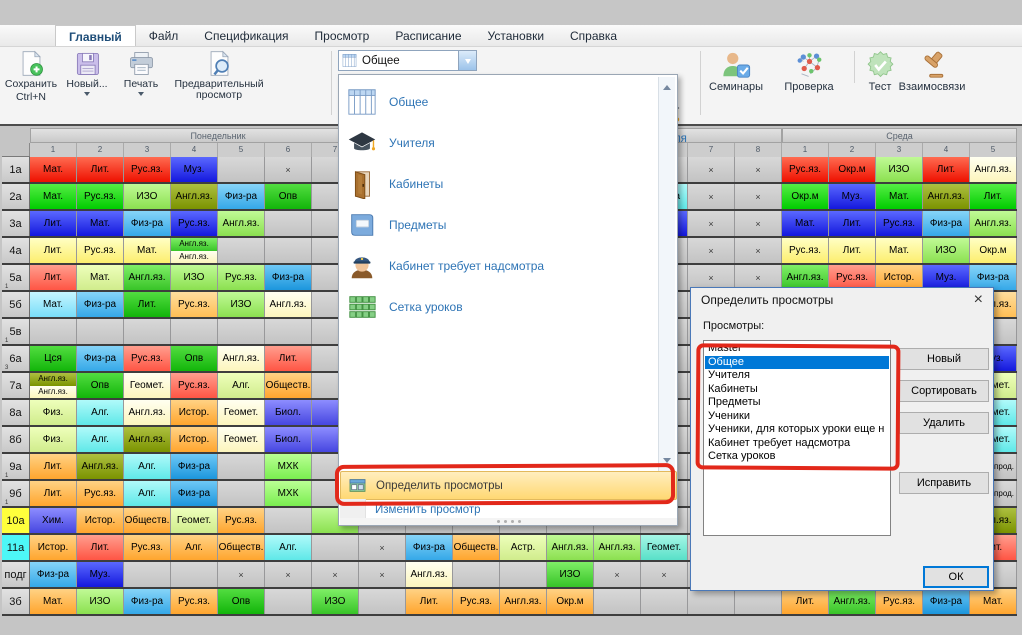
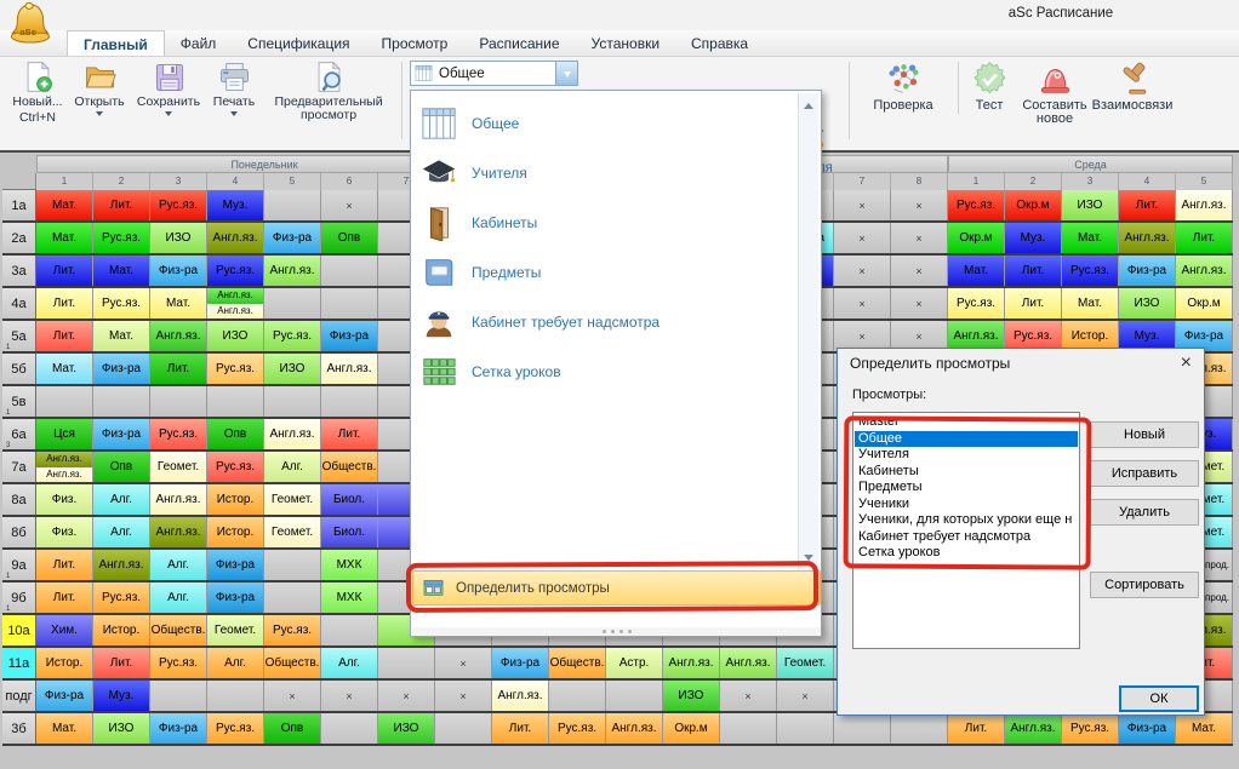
+ aSc
+ aSc Расписание
  Главный
  Файл
  Спецификация
  Просмотр
  Расписание
  Установки
  Справка
- Сохранить
+ Новый...
  Ctrl+N
+ Открыть
- Новый...
+ Сохранить
  Печать
  Предварительный просмотр
- Семинары
  Проверка
  Тест
+ Составить новое
  Взаимосвязи
  Общее
  1
  2
  3
  4
  5
  6
  7
  7
  8
  1
  2
  3
  4
  5
  Понедельник
  Среда
  1а
  Мат.
  Лит.
  Рус.яз.
  Муз.
  ×
  ×
  ×
  Рус.яз.
  Окр.м
  ИЗО
  Лит.
  Англ.яз.
  2а
  Мат.
  Рус.яз.
  ИЗО
  Англ.яз.
  Физ-ра
  Опв
  ×
  ×
  Окр.м
  Муз.
  Мат.
  Англ.яз.
  Лит.
  3а
  Лит.
  Мат.
  Физ-ра
  Рус.яз.
  Англ.яз.
  ×
  ×
  Мат.
  Лит.
  Рус.яз.
  Физ-ра
  Англ.яз.
  4а
  Лит.
  Рус.яз.
  Мат.
  Англ.яз.
  Англ.яз.
  ×
  ×
  Рус.яз.
  Лит.
  Мат.
  ИЗО
  Окр.м
  5а
  Лит.
  Мат.
  Англ.яз.
  ИЗО
  Рус.яз.
  Физ-ра
  ×
  ×
  Англ.яз.
  Рус.яз.
  Истор.
  Муз.
  Физ-ра
  5б
  Мат.
  Физ-ра
  Лит.
  Рус.яз.
  ИЗО
  Англ.яз.
  5в
  6а
  Цся
  Физ-ра
  Рус.яз.
  Опв
  Англ.яз.
  Лит.
  7а
  Англ.яз.
  Англ.яз.
  Опв
  Геомет.
  Рус.яз.
  Алг.
  Обществ.
  8а
  Физ.
  Алг.
  Англ.яз.
  Истор.
  Геомет.
  Биол.
  8б
  Физ.
  Алг.
  Англ.яз.
  Истор.
  Геомет.
  Биол.
  9а
  Лит.
  Англ.яз.
  Алг.
  Физ-ра
  МХК
  прод.
  9б
  Лит.
  Рус.яз.
  Алг.
  Физ-ра
  МХК
  прод.
  10а
  Хим.
  Истор.
  Обществ.
  Геомет.
  Рус.яз.
  11а
  Истор.
  Лит.
  Рус.яз.
  Алг.
  Обществ.
  Алг.
  ×
  Физ-ра
  Обществ.
  Астр.
  Англ.яз.
  Англ.яз.
  Геомет.
  подг
  Физ-ра
  Муз.
  ×
  ×
  ×
  ×
  Англ.яз.
  ИЗО
  ×
  ×
  3б
  Мат.
  ИЗО
  Физ-ра
  Рус.яз.
  Опв
  ИЗО
  Лит.
  Рус.яз.
  Англ.яз.
  Окр.м
  Лит.
  Англ.яз.
  Рус.яз.
  Физ-ра
  Мат.
  Общее
  Учителя
  Кабинеты
  Предметы
  Кабинет требует надсмотра
  Сетка уроков
  Определить просмотры
- Изменить просмотр
  Определить просмотры
  ×
  Просмотры:
  Master
  Общее
  Учителя
  Кабинеты
  Предметы
  Ученики
  Ученики, для которых уроки еще н
  Кабинет требует надсмотра
  Сетка уроков
  Новый
- Сортировать
+ Исправить
  Удалить
- Исправить
+ Сортировать
  ОК
